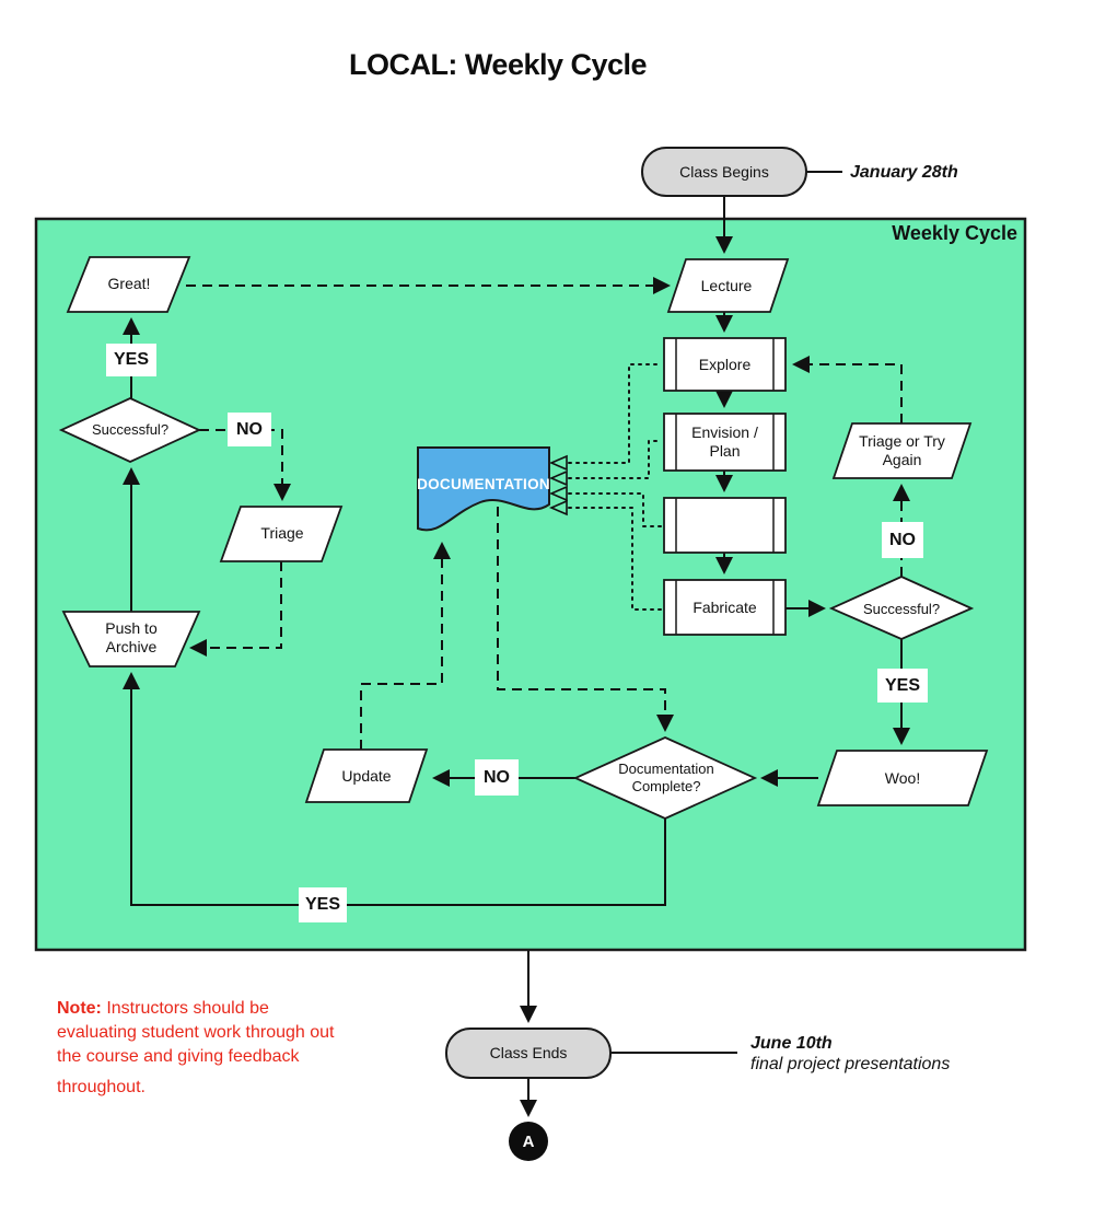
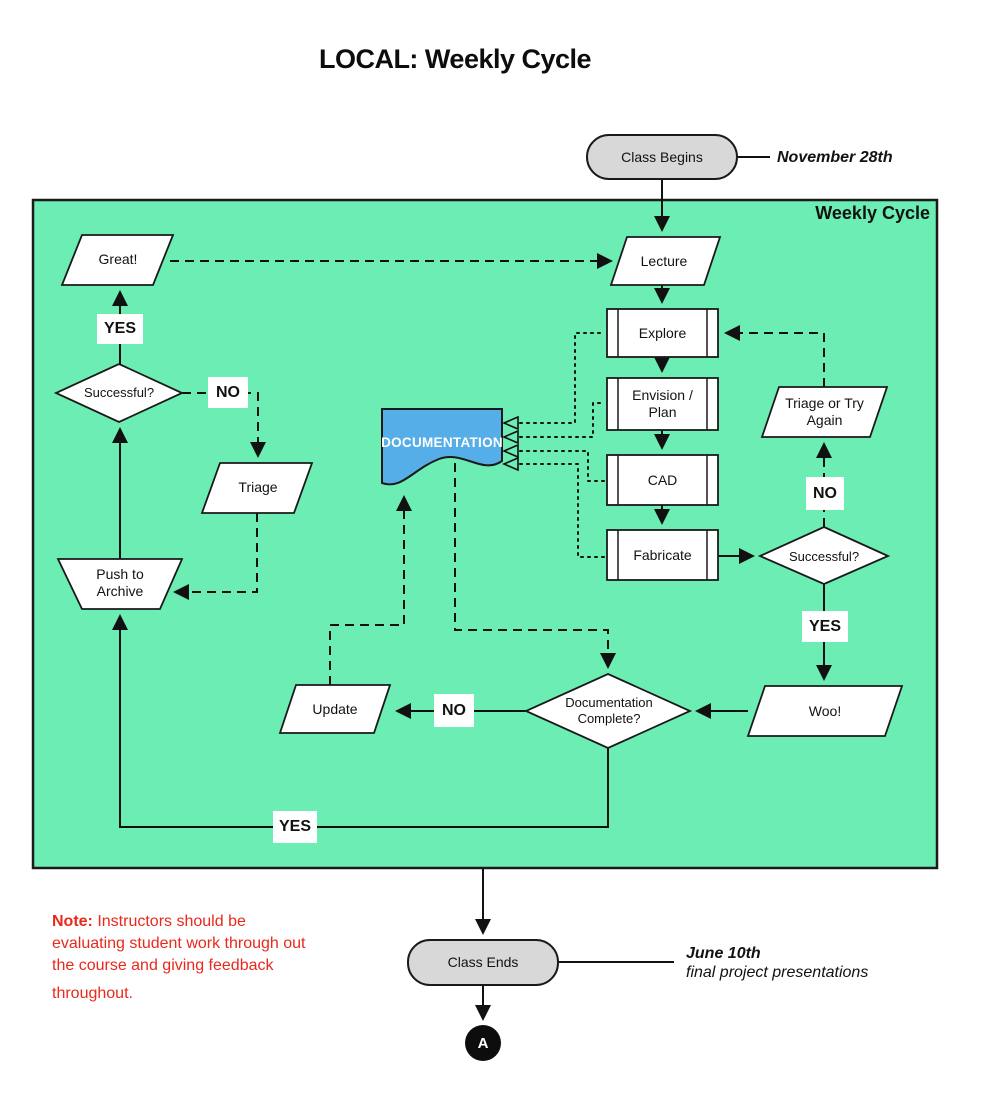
  LOCAL: Weekly Cycle
  Weekly Cycle
  Class Begins
- January 28th
+ November 28th
  Great!
  Lecture
  Explore
  Envision / Plan
+ CAD
  Fabricate
  DOCUMENTATION
  Successful?
  Triage
  Push to Archive
  Triage or Try Again
  Successful?
  Woo!
  Documentation Complete?
  Update
  YES
  NO
  NO
  YES
  NO
  YES
  Class Ends
  June 10th
  final project presentations
  A
  Note: Instructors should be
  evaluating student work through out
  the course and giving feedback
  throughout.
